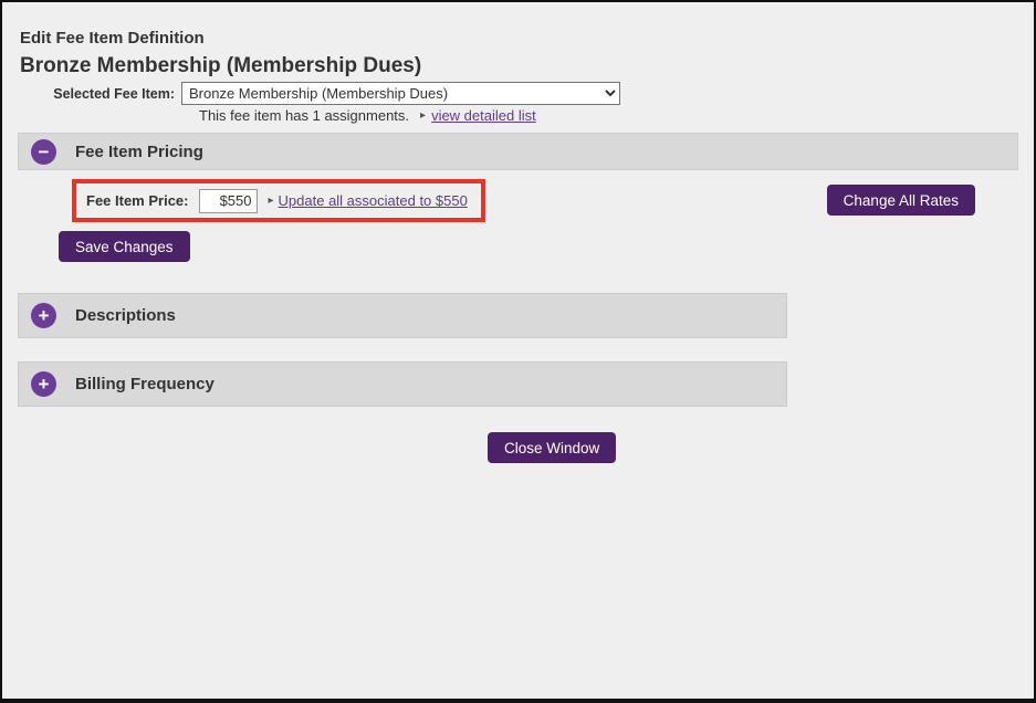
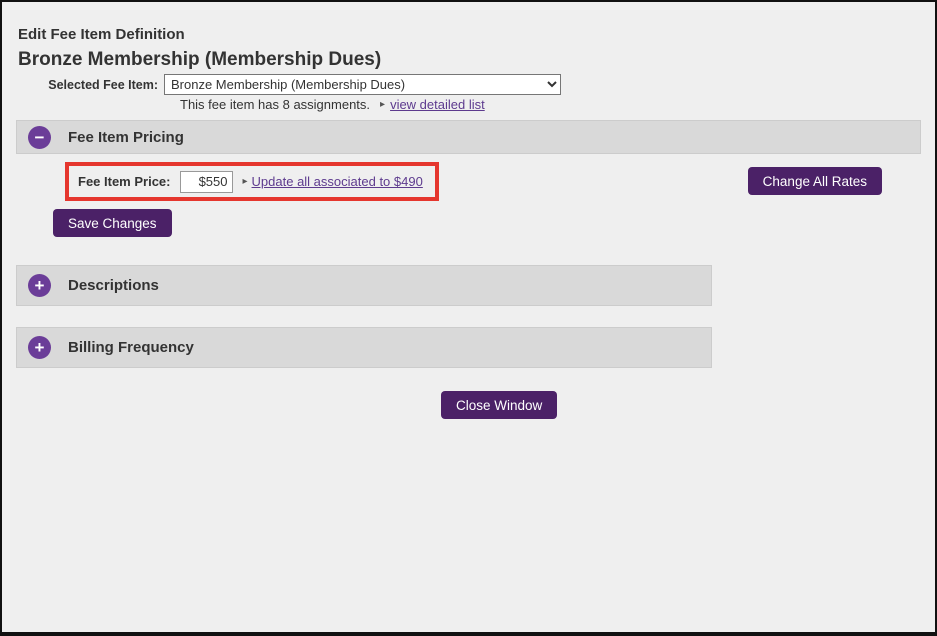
  Edit Fee Item Definition
  Bronze Membership (Membership Dues)
  Selected Fee Item:
  Bronze Membership (Membership Dues)
- This fee item has 1 assignments.
+ This fee item has 8 assignments.
  ▸
  view detailed list
  −
  Fee Item Pricing
  Fee Item Price:
  $550
  ▸
- Update all associated to $550
+ Update all associated to $490
  Change All Rates
  Save Changes
  +
  Descriptions
  +
  Billing Frequency
  Close Window
